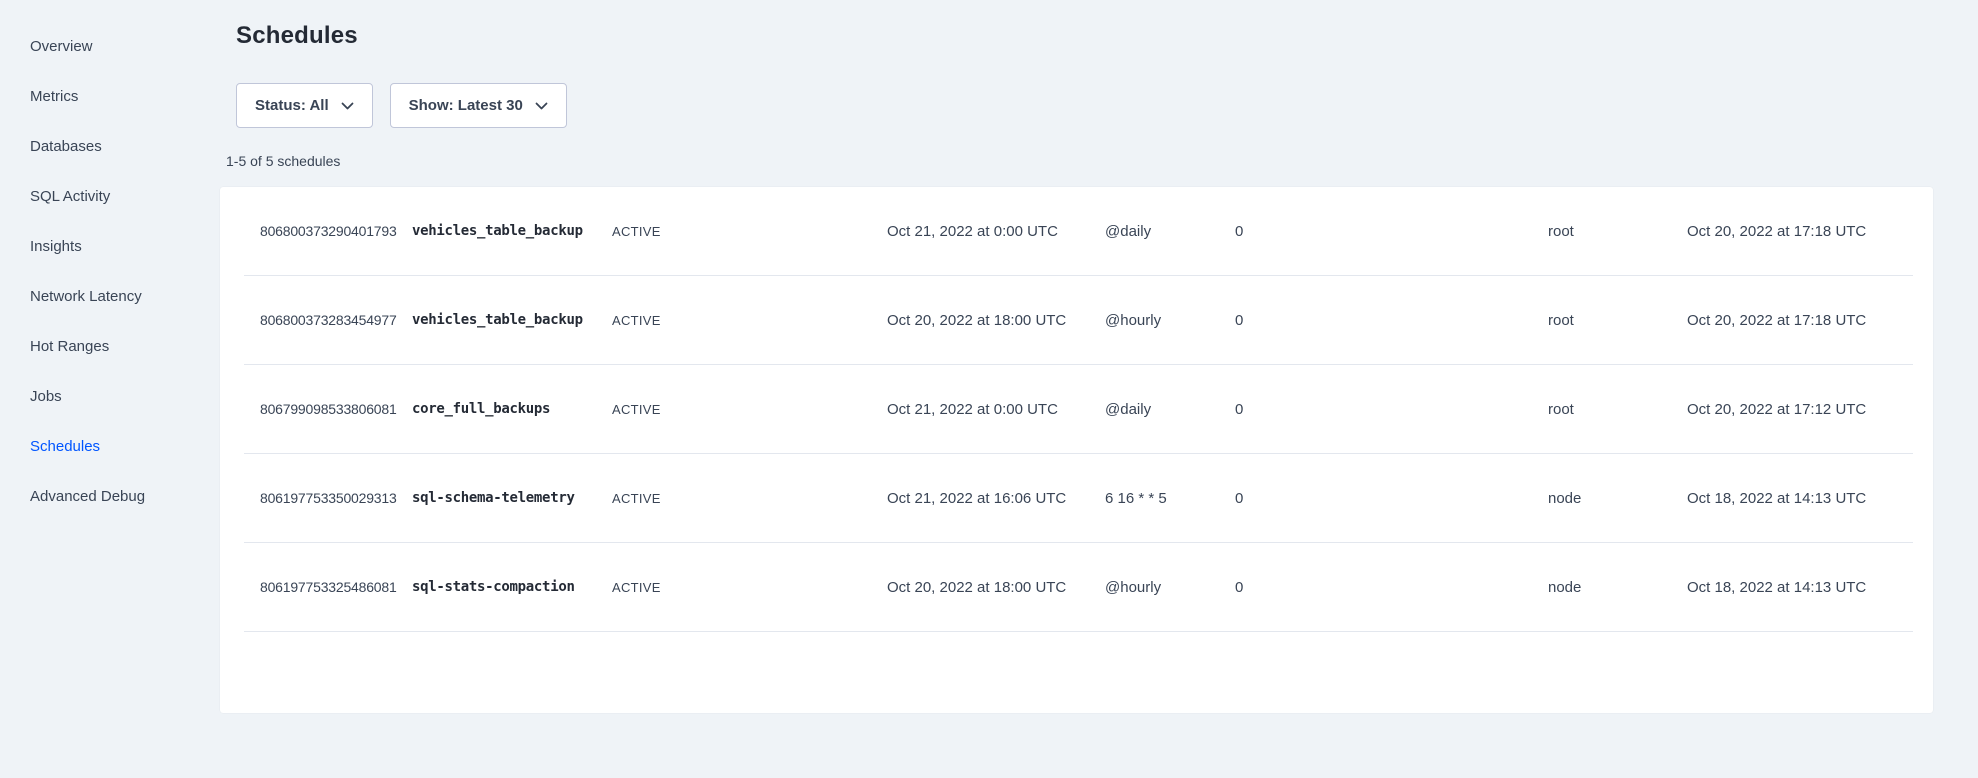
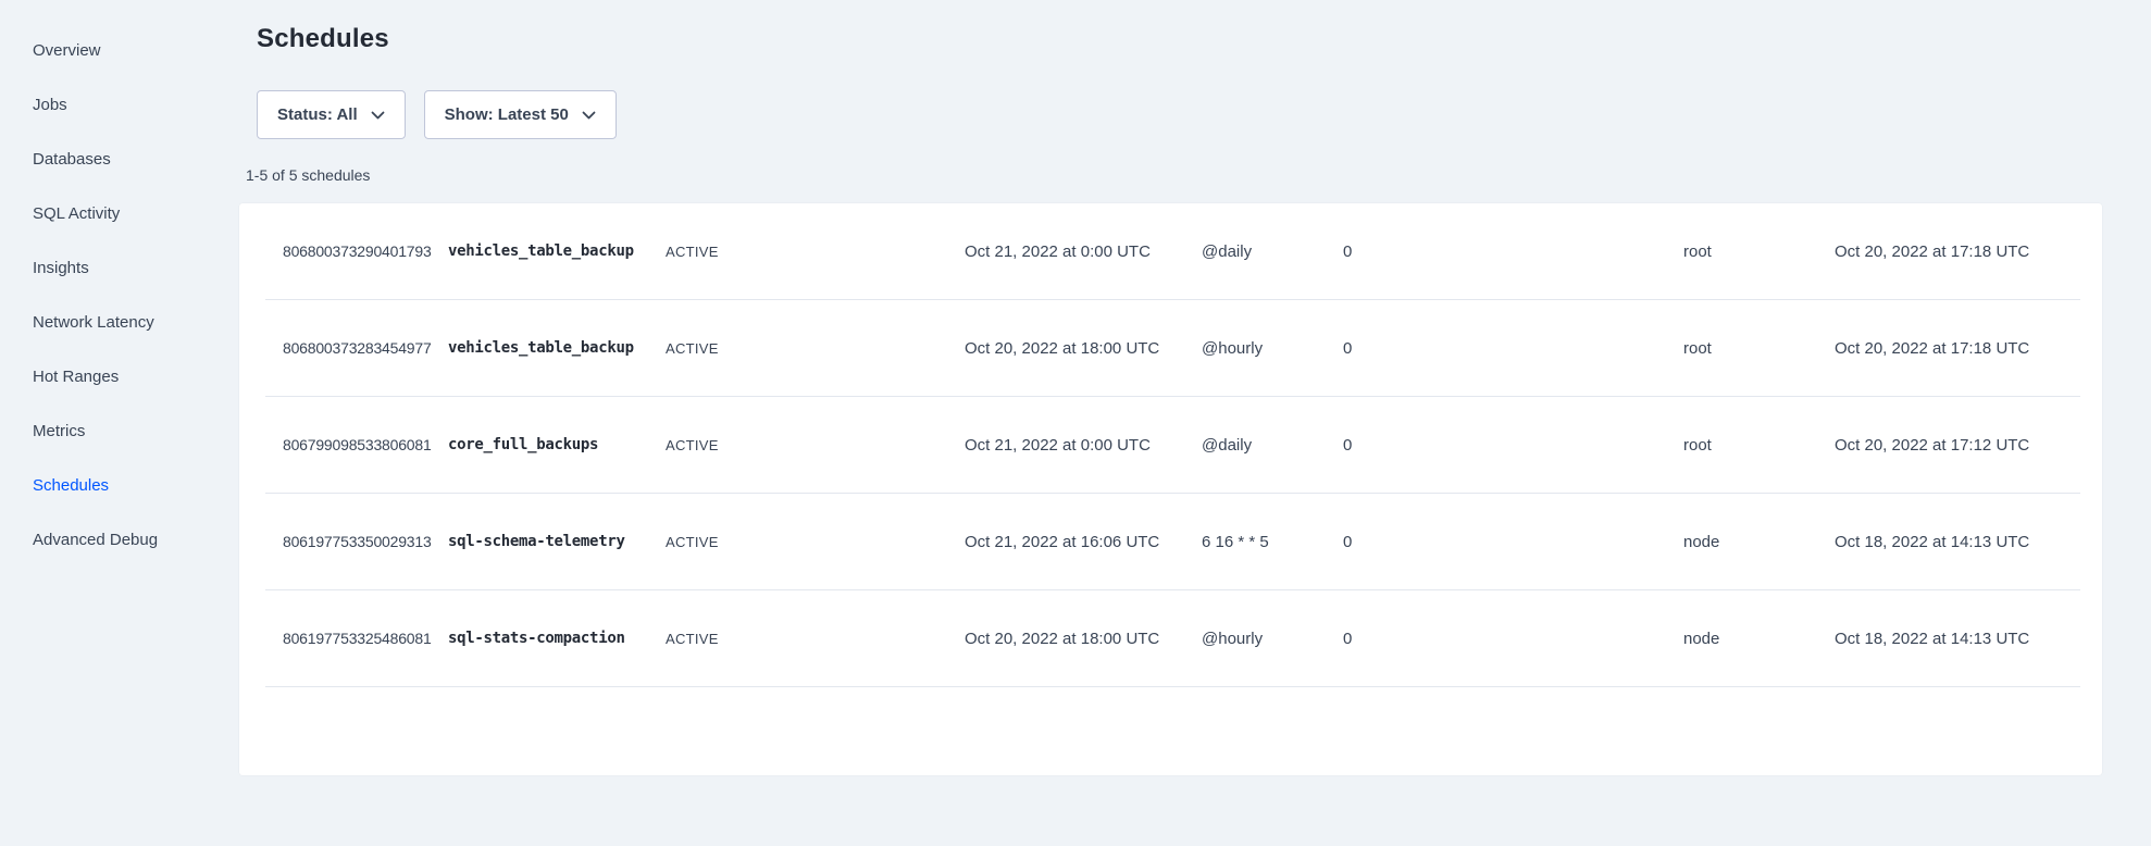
  Overview
- Metrics
+ Jobs
  Databases
  SQL Activity
  Insights
  Network Latency
  Hot Ranges
- Jobs
+ Metrics
  Schedules
  Advanced Debug
  Schedules
  Status: All
- Show: Latest 30
+ Show: Latest 50
  1-5 of 5 schedules
  806800373290401793
  vehicles_table_backup
  ACTIVE
  Oct 21, 2022 at 0:00 UTC
  @daily
  0
  root
  Oct 20, 2022 at 17:18 UTC
  806800373283454977
  vehicles_table_backup
  ACTIVE
  Oct 20, 2022 at 18:00 UTC
  @hourly
  0
  root
  Oct 20, 2022 at 17:18 UTC
  806799098533806081
  core_full_backups
  ACTIVE
  Oct 21, 2022 at 0:00 UTC
  @daily
  0
  root
  Oct 20, 2022 at 17:12 UTC
  806197753350029313
  sql-schema-telemetry
  ACTIVE
  Oct 21, 2022 at 16:06 UTC
  6 16 * * 5
  0
  node
  Oct 18, 2022 at 14:13 UTC
  806197753325486081
  sql-stats-compaction
  ACTIVE
  Oct 20, 2022 at 18:00 UTC
  @hourly
  0
  node
  Oct 18, 2022 at 14:13 UTC
